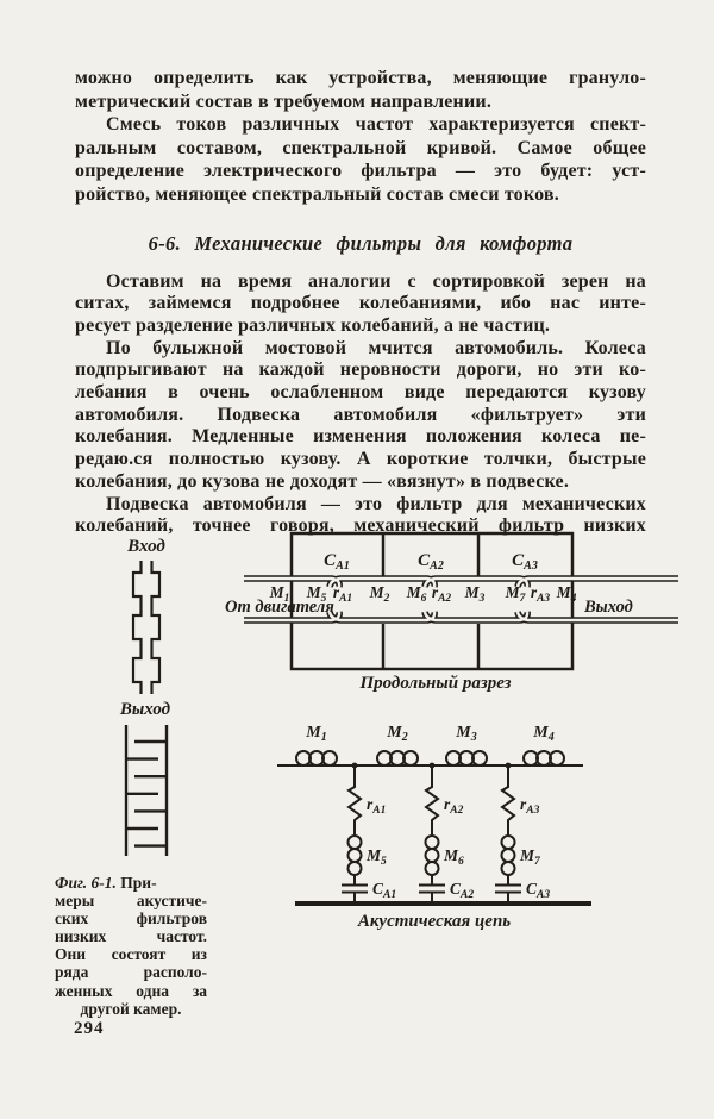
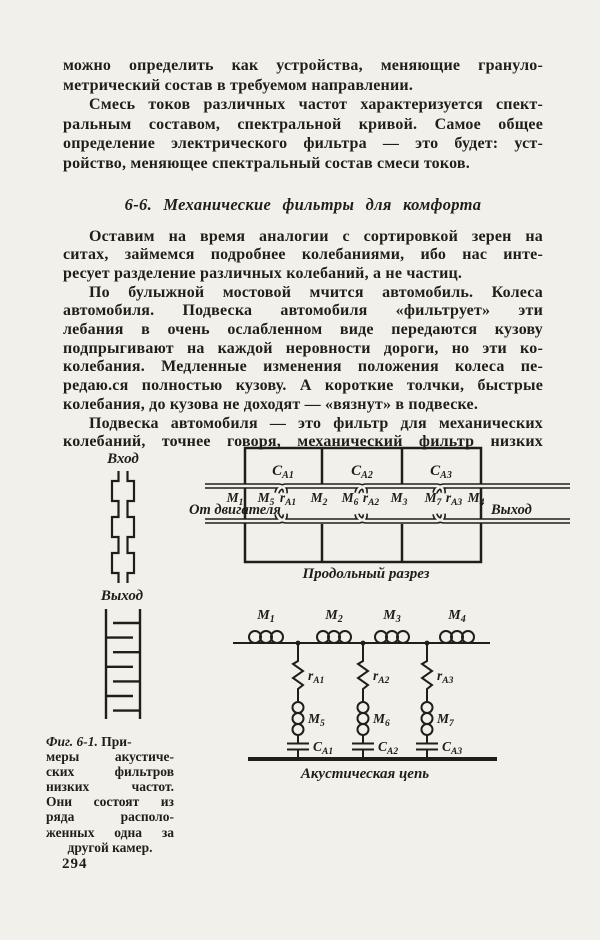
  можно определить как устройства, меняющие грануло-
  метрический состав в требуемом направлении.
  Смесь токов различных частот характеризуется спект-
  ральным составом, спектральной кривой. Самое общее
  определение электрического фильтра — это будет: уст-
  ройство, меняющее спектральный состав смеси токов.
  6-6. Механические фильтры для комфорта
  Оставим на время аналогии с сортировкой зерен на
  ситах, займемся подробнее колебаниями, ибо нас инте-
  ресует разделение различных колебаний, а не частиц.
  По булыжной мостовой мчится автомобиль. Колеса
- подпрыгивают на каждой неровности дороги, но эти ко-
+ автомобиля. Подвеска автомобиля «фильтрует» эти
  лебания в очень ослабленном виде передаются кузову
- автомобиля. Подвеска автомобиля «фильтрует» эти
+ подпрыгивают на каждой неровности дороги, но эти ко-
  колебания. Медленные изменения положения колеса пе-
  редаю.ся полностью кузову. А короткие толчки, быстрые
  колебания, до кузова не доходят — «вязнут» в подвеске.
  Подвеска автомобиля — это фильтр для механических
  колебаний, точнее говоря, механический фильтр низких
  Вход
  Выход
  Фиг. 6-1. При-
  меры акустиче-
  ских фильтров
  низких частот.
  Они состоят из
  ряда располо-
  женных одна за
  другой камер.
  CА1
  CА2
  CА3
  M1
  M5
  rА1
  M2
  M6
  rА2
  M3
  M7
  rА3
  M4
  От двигателя
  Выход
  Продольный разрез
  M1
  M2
  M3
  M4
  rА1
  rА2
  rА3
  M5
  M6
  M7
  CА1
  CА2
  CА3
  Акустическая цепь
  294
